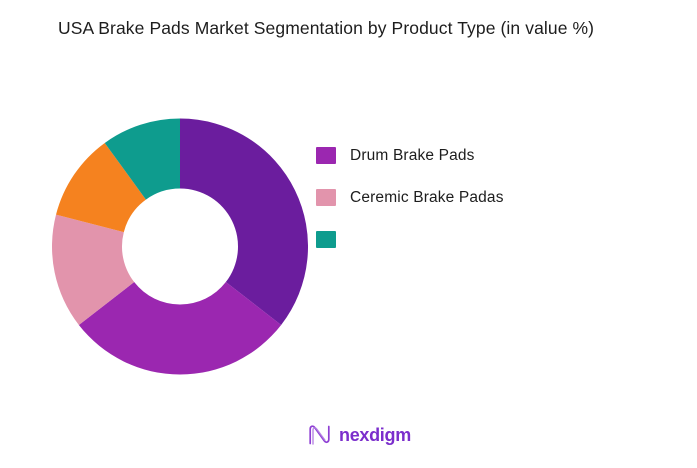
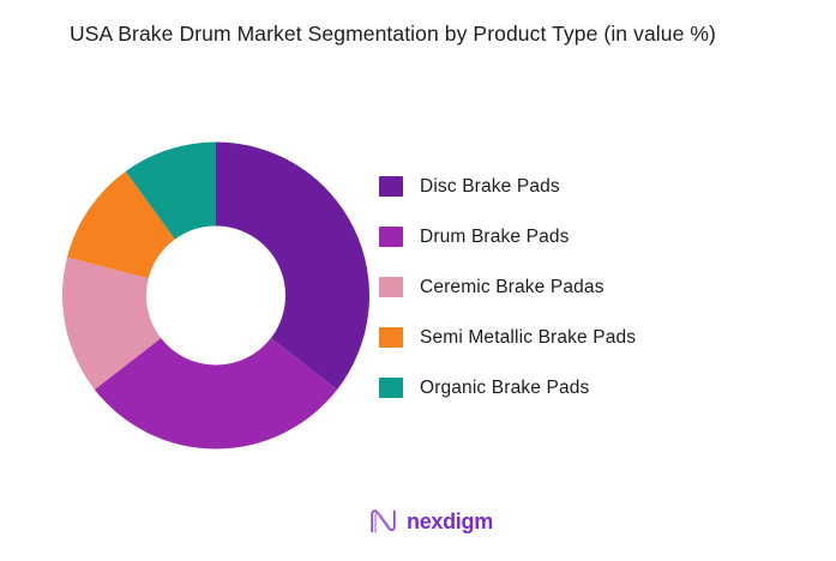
- USA Brake Pads Market Segmentation by Product Type (in value %)
+ USA Brake Drum Market Segmentation by Product Type (in value %)
+ Disc Brake Pads
  Drum Brake Pads
  Ceremic Brake Padas
+ Semi Metallic Brake Pads
+ Organic Brake Pads
  nexdigm
